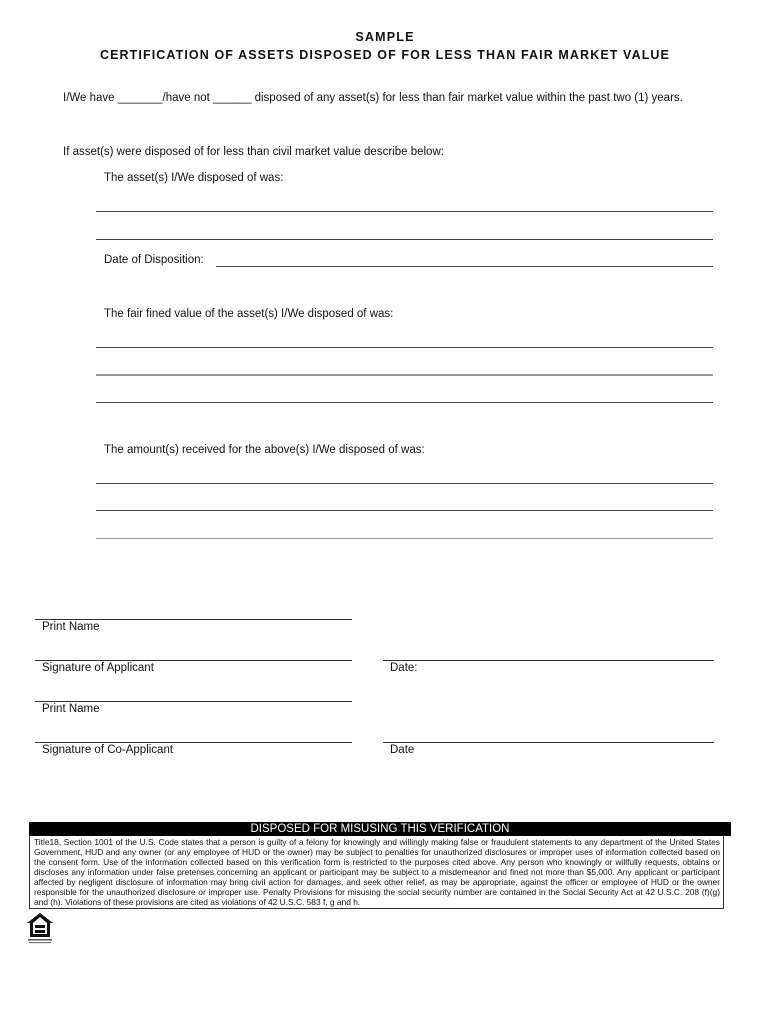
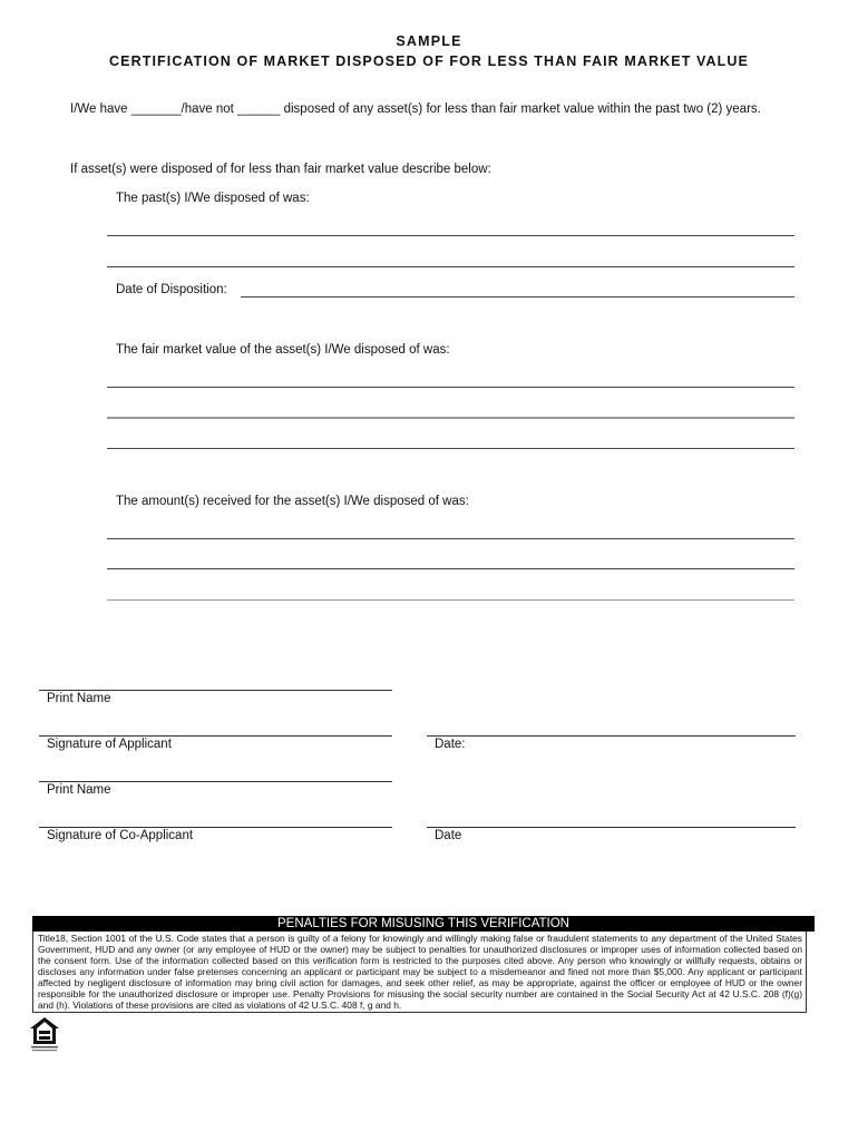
  SAMPLE
- CERTIFICATION OF ASSETS DISPOSED OF FOR LESS THAN FAIR MARKET VALUE
+ CERTIFICATION OF MARKET DISPOSED OF FOR LESS THAN FAIR MARKET VALUE
- I/We have _______/have not ______ disposed of any asset(s) for less than fair market value within the past two (1) years.
+ I/We have _______/have not ______ disposed of any asset(s) for less than fair market value within the past two (2) years.
- If asset(s) were disposed of for less than civil market value describe below:
+ If asset(s) were disposed of for less than fair market value describe below:
- The asset(s) I/We disposed of was:
+ The past(s) I/We disposed of was:
  Date of Disposition:
- The fair fined value of the asset(s) I/We disposed of was:
+ The fair market value of the asset(s) I/We disposed of was:
- The amount(s) received for the above(s) I/We disposed of was:
+ The amount(s) received for the asset(s) I/We disposed of was:
  Print Name
  Signature of Applicant
  Date:
  Print Name
  Signature of Co-Applicant
  Date
- DISPOSED FOR MISUSING THIS VERIFICATION
+ PENALTIES FOR MISUSING THIS VERIFICATION
- Title18, Section 1001 of the U.S. Code states that a person is guilty of a felony for knowingly and willingly making false or fraudulent statements to any department of the United States Government, HUD and any owner (or any employee of HUD or the owner) may be subject to penalties for unauthorized disclosures or improper uses of information collected based on the consent form. Use of the information collected based on this verification form is restricted to the purposes cited above. Any person who knowingly or willfully requests, obtains or discloses any information under false pretenses concerning an applicant or participant may be subject to a misdemeanor and fined not more than $5,000. Any applicant or participant affected by negligent disclosure of information may bring civil action for damages, and seek other relief, as may be appropriate, against the officer or employee of HUD or the owner responsible for the unauthorized disclosure or improper use. Penalty Provisions for misusing the social security number are contained in the Social Security Act at 42 U.S.C. 208 (f)(g) and (h). Violations of these provisions are cited as violations of 42 U.S.C. 583 f, g and h.
+ Title18, Section 1001 of the U.S. Code states that a person is guilty of a felony for knowingly and willingly making false or fraudulent statements to any department of the United States Government, HUD and any owner (or any employee of HUD or the owner) may be subject to penalties for unauthorized disclosures or improper uses of information collected based on the consent form. Use of the information collected based on this verification form is restricted to the purposes cited above. Any person who knowingly or willfully requests, obtains or discloses any information under false pretenses concerning an applicant or participant may be subject to a misdemeanor and fined not more than $5,000. Any applicant or participant affected by negligent disclosure of information may bring civil action for damages, and seek other relief, as may be appropriate, against the officer or employee of HUD or the owner responsible for the unauthorized disclosure or improper use. Penalty Provisions for misusing the social security number are contained in the Social Security Act at 42 U.S.C. 208 (f)(g) and (h). Violations of these provisions are cited as violations of 42 U.S.C. 408 f, g and h.
